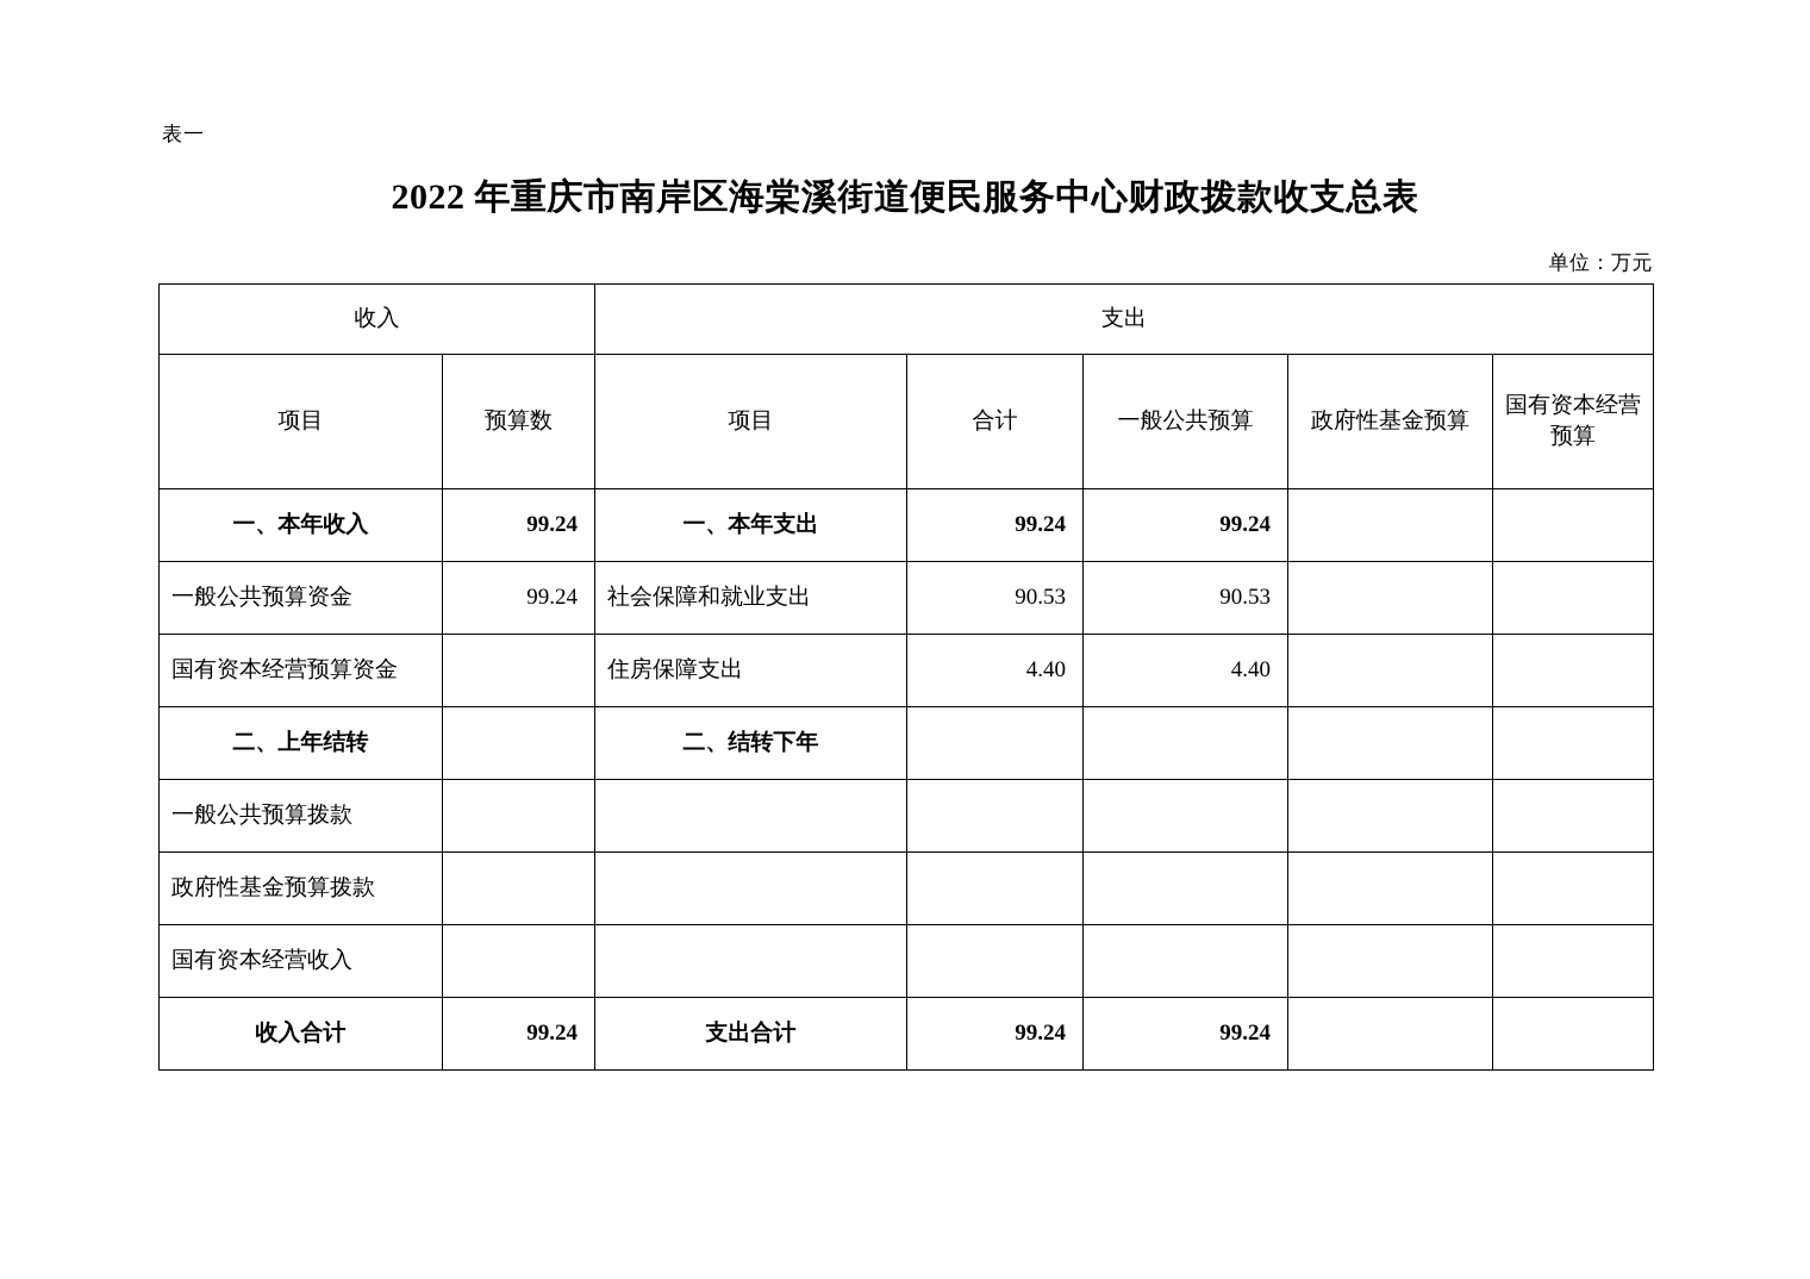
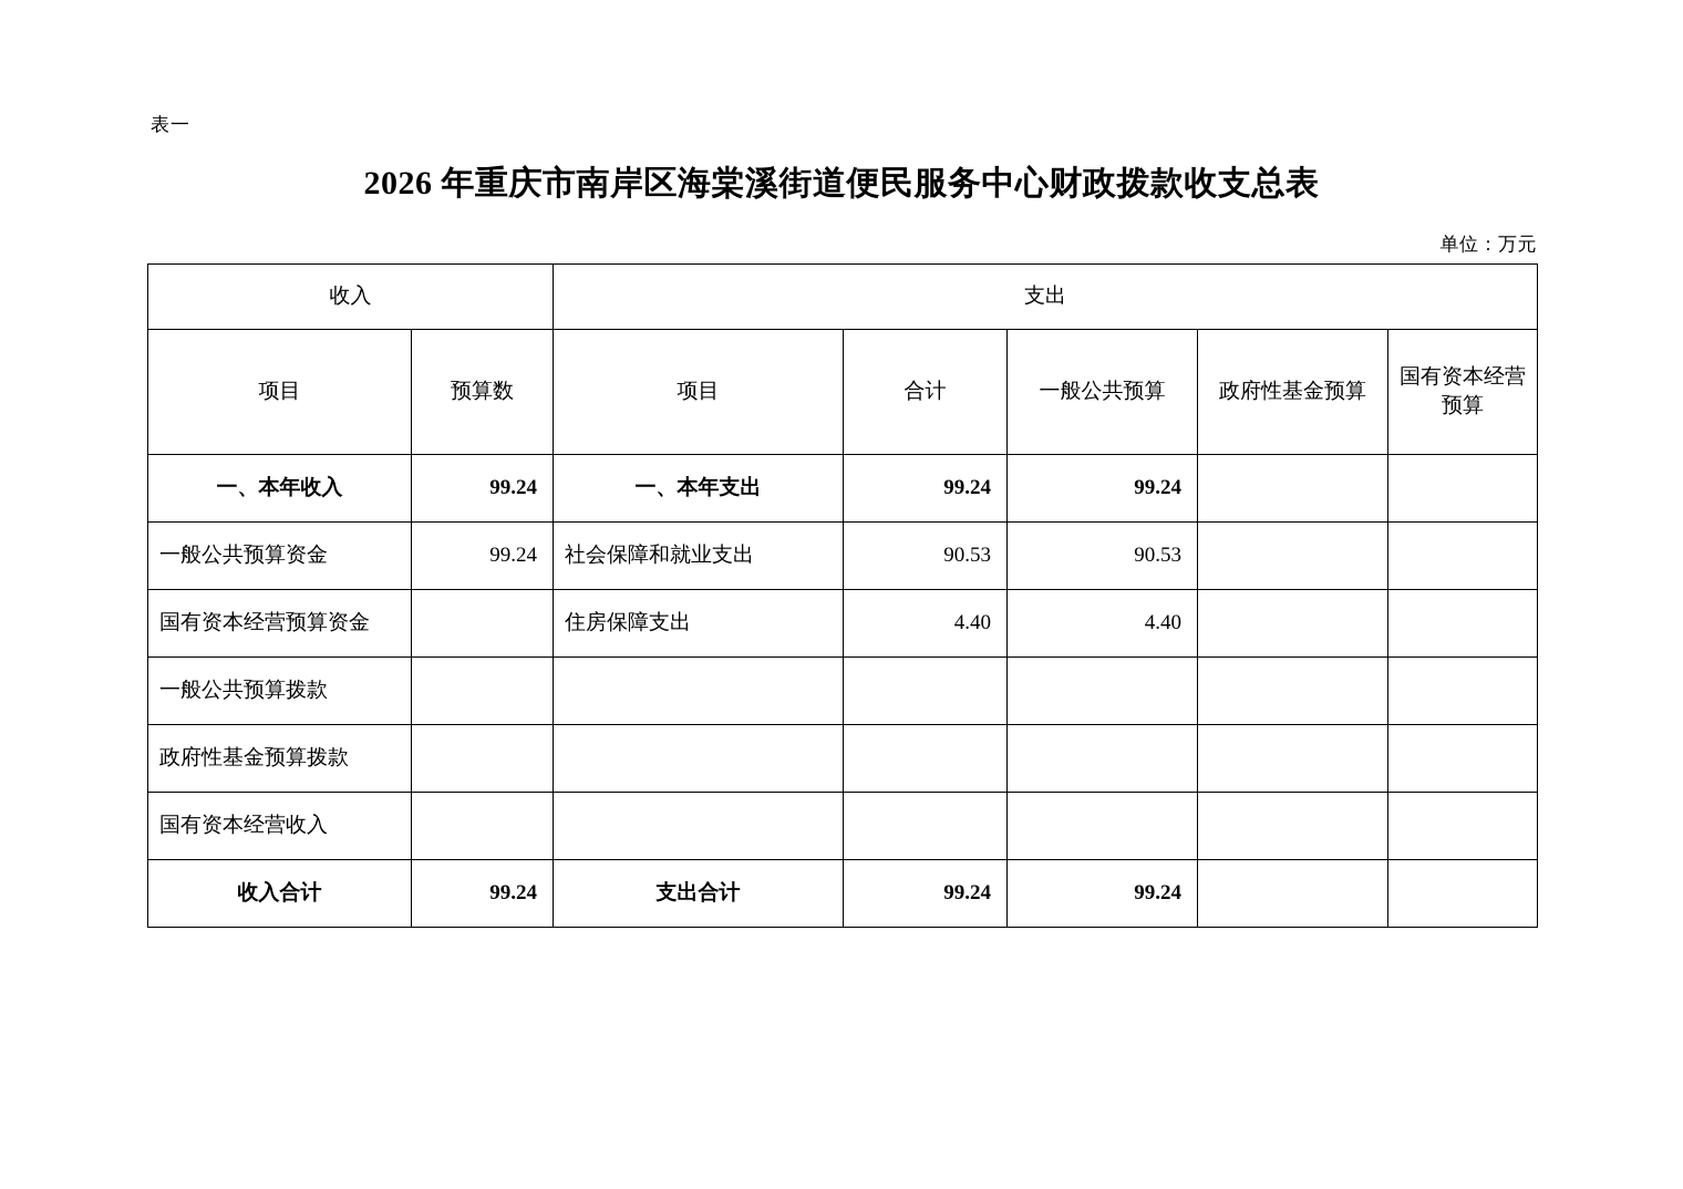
  表一
- 2022 年重庆市南岸区海棠溪街道便民服务中心财政拨款收支总表
+ 2026 年重庆市南岸区海棠溪街道便民服务中心财政拨款收支总表
  单位：万元
  收入	支出
  项目	预算数	项目	合计	一般公共预算	政府性基金预算	国有资本经营预算
  一、本年收入	99.24	一、本年支出	99.24	99.24
  一般公共预算资金	99.24	社会保障和就业支出	90.53	90.53
  国有资本经营预算资金		住房保障支出	4.40	4.40
- 二、上年结转		二、结转下年
  一般公共预算拨款
  政府性基金预算拨款
  国有资本经营收入
  收入合计	99.24	支出合计	99.24	99.24
